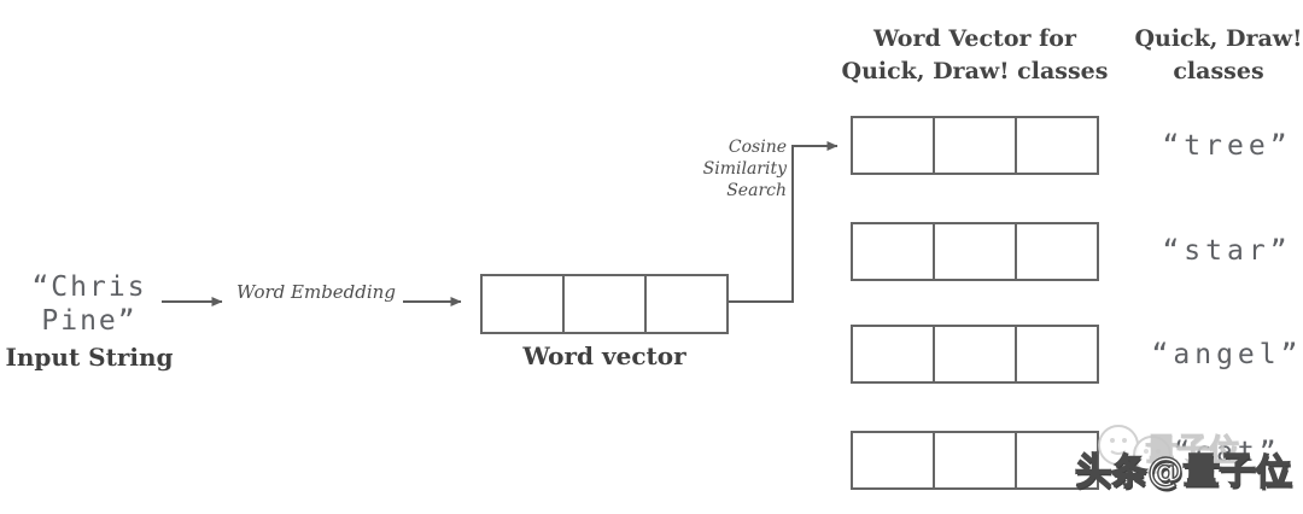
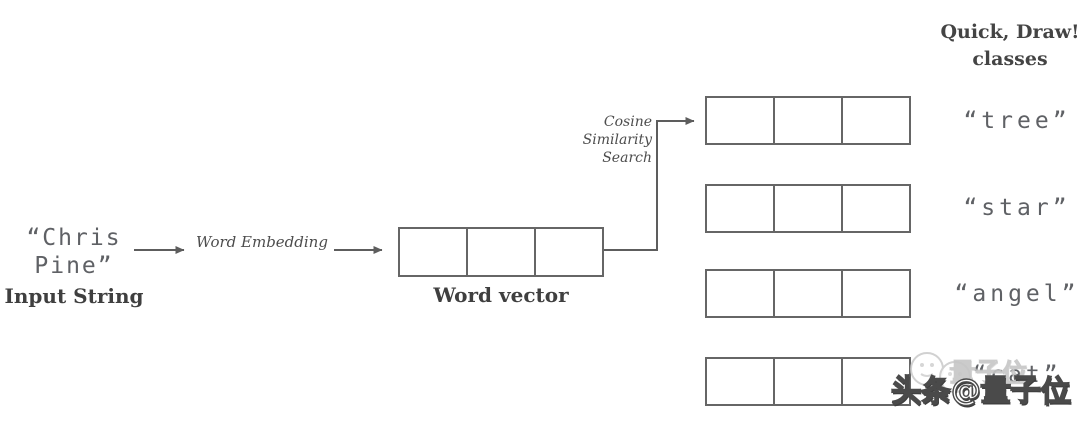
  “Chris
  Pine”
  Input String
  Word Embedding
  Word vector
  Cosine
  Similarity
  Search
- Word Vector for
- Quick, Draw! classes
  Quick, Draw!
  classes
  “tree”
  “star”
  “angel”
  “cat”
  量子位
  头条@量子位
